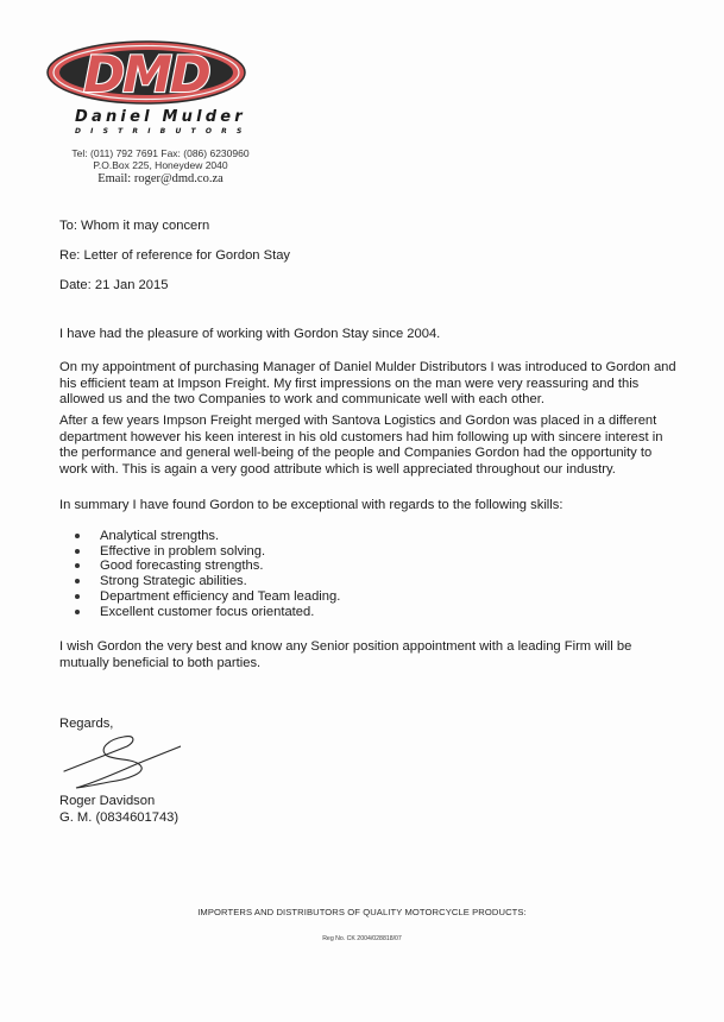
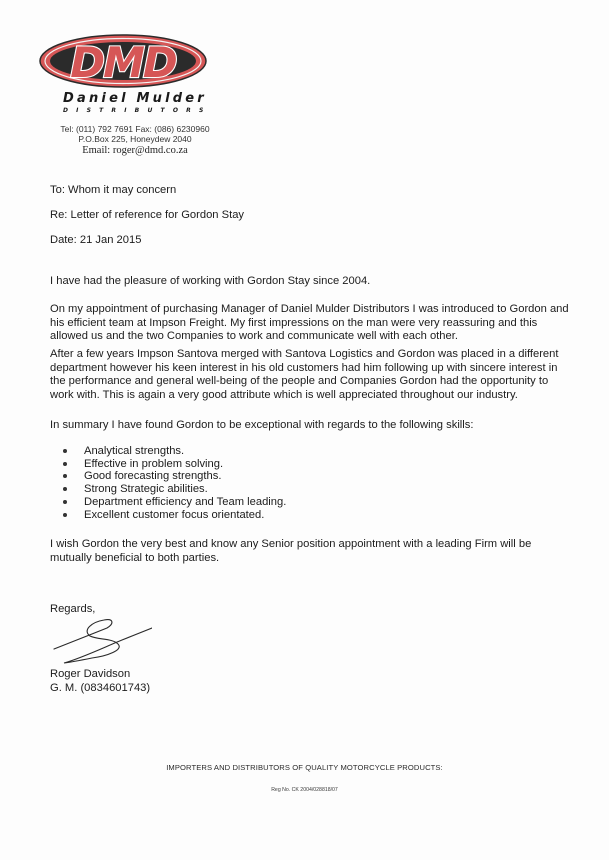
  DMD
  Daniel Mulder
  Tel: (011) 792 7691 Fax: (086) 6230960
  P.O.Box 225, Honeydew 2040
  Email: roger@dmd.co.za
  To: Whom it may concern
  Re: Letter of reference for Gordon Stay
  Date: 21 Jan 2015
  I have had the pleasure of working with Gordon Stay since 2004.
  On my appointment of purchasing Manager of Daniel Mulder Distributors I was introduced to Gordon and
  his efficient team at Impson Freight. My first impressions on the man were very reassuring and this
  allowed us and the two Companies to work and communicate well with each other.
- After a few years Impson Freight merged with Santova Logistics and Gordon was placed in a different
+ After a few years Impson Santova merged with Santova Logistics and Gordon was placed in a different
  department however his keen interest in his old customers had him following up with sincere interest in
  the performance and general well-being of the people and Companies Gordon had the opportunity to
  work with. This is again a very good attribute which is well appreciated throughout our industry.
  In summary I have found Gordon to be exceptional with regards to the following skills:
  Analytical strengths.
  Effective in problem solving.
  Good forecasting strengths.
  Strong Strategic abilities.
  Department efficiency and Team leading.
  Excellent customer focus orientated.
  I wish Gordon the very best and know any Senior position appointment with a leading Firm will be
  mutually beneficial to both parties.
  Regards,
  Roger Davidson
  G. M. (0834601743)
  IMPORTERS AND DISTRIBUTORS OF QUALITY MOTORCYCLE PRODUCTS:
